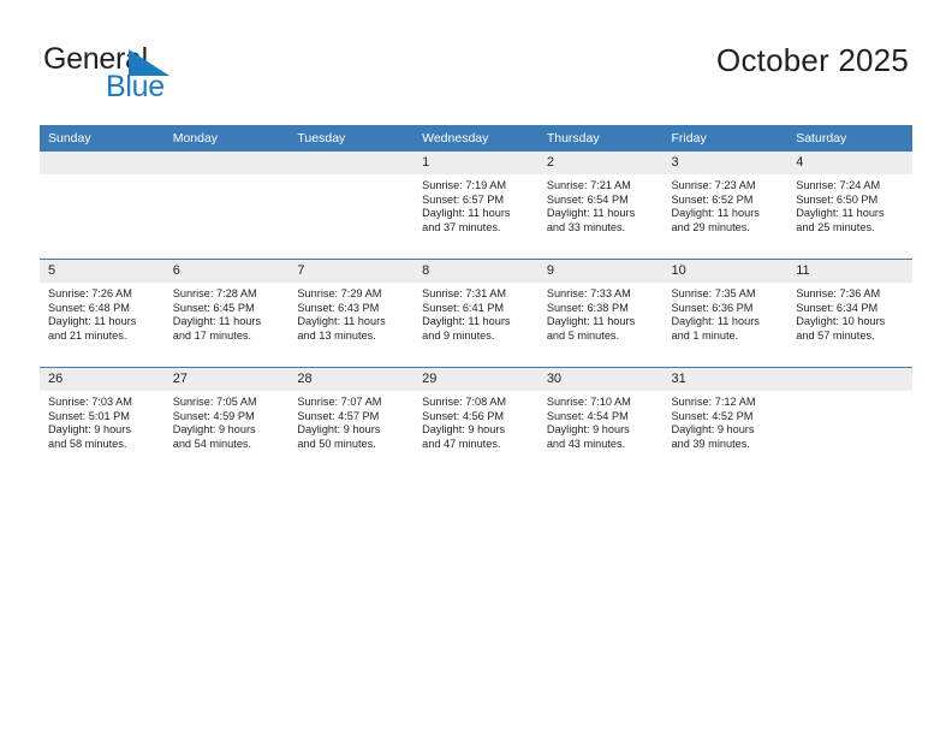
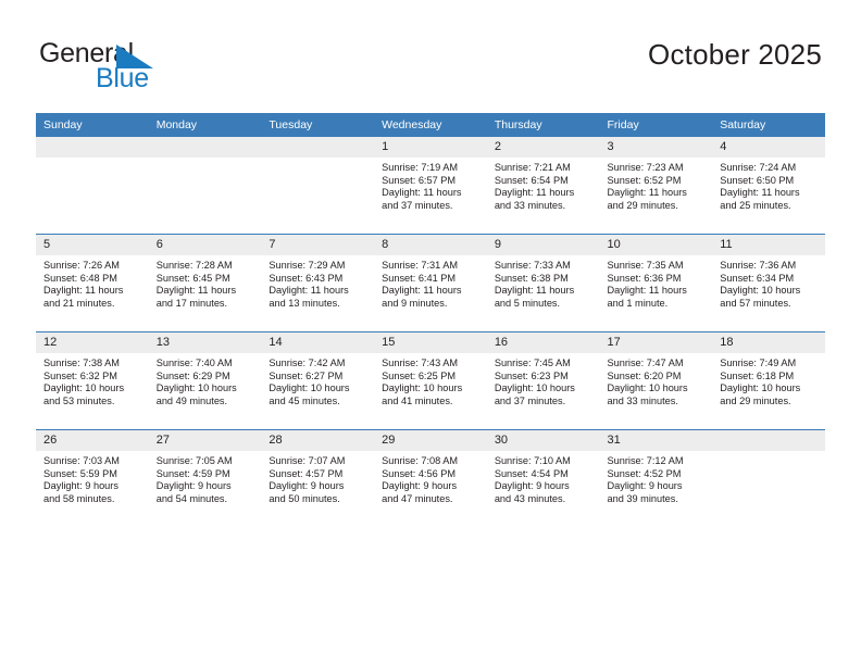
  Generl
  Blue
  October 2025
  Sunday	Monday	Tuesday	Wednesday	Thursday	Friday	Saturday
  			1Sunrise: 7:19 AMSunset: 6:57 PMDaylight: 11 hoursand 37 minutes.	2Sunrise: 7:21 AMSunset: 6:54 PMDaylight: 11 hoursand 33 minutes.	3Sunrise: 7:23 AMSunset: 6:52 PMDaylight: 11 hoursand 29 minutes.	4Sunrise: 7:24 AMSunset: 6:50 PMDaylight: 11 hoursand 25 minutes.
  5Sunrise: 7:26 AMSunset: 6:48 PMDaylight: 11 hoursand 21 minutes.	6Sunrise: 7:28 AMSunset: 6:45 PMDaylight: 11 hoursand 17 minutes.	7Sunrise: 7:29 AMSunset: 6:43 PMDaylight: 11 hoursand 13 minutes.	8Sunrise: 7:31 AMSunset: 6:41 PMDaylight: 11 hoursand 9 minutes.	9Sunrise: 7:33 AMSunset: 6:38 PMDaylight: 11 hoursand 5 minutes.	10Sunrise: 7:35 AMSunset: 6:36 PMDaylight: 11 hoursand 1 minute.	11Sunrise: 7:36 AMSunset: 6:34 PMDaylight: 10 hoursand 57 minutes.
+ 12Sunrise: 7:38 AMSunset: 6:32 PMDaylight: 10 hoursand 53 minutes.	13Sunrise: 7:40 AMSunset: 6:29 PMDaylight: 10 hoursand 49 minutes.	14Sunrise: 7:42 AMSunset: 6:27 PMDaylight: 10 hoursand 45 minutes.	15Sunrise: 7:43 AMSunset: 6:25 PMDaylight: 10 hoursand 41 minutes.	16Sunrise: 7:45 AMSunset: 6:23 PMDaylight: 10 hoursand 37 minutes.	17Sunrise: 7:47 AMSunset: 6:20 PMDaylight: 10 hoursand 33 minutes.	18Sunrise: 7:49 AMSunset: 6:18 PMDaylight: 10 hoursand 29 minutes.
- 26Sunrise: 7:03 AMSunset: 5:01 PMDaylight: 9 hoursand 58 minutes.	27Sunrise: 7:05 AMSunset: 4:59 PMDaylight: 9 hoursand 54 minutes.	28Sunrise: 7:07 AMSunset: 4:57 PMDaylight: 9 hoursand 50 minutes.	29Sunrise: 7:08 AMSunset: 4:56 PMDaylight: 9 hoursand 47 minutes.	30Sunrise: 7:10 AMSunset: 4:54 PMDaylight: 9 hoursand 43 minutes.	31Sunrise: 7:12 AMSunset: 4:52 PMDaylight: 9 hoursand 39 minutes.
+ 26Sunrise: 7:03 AMSunset: 5:59 PMDaylight: 9 hoursand 58 minutes.	27Sunrise: 7:05 AMSunset: 4:59 PMDaylight: 9 hoursand 54 minutes.	28Sunrise: 7:07 AMSunset: 4:57 PMDaylight: 9 hoursand 50 minutes.	29Sunrise: 7:08 AMSunset: 4:56 PMDaylight: 9 hoursand 47 minutes.	30Sunrise: 7:10 AMSunset: 4:54 PMDaylight: 9 hoursand 43 minutes.	31Sunrise: 7:12 AMSunset: 4:52 PMDaylight: 9 hoursand 39 minutes.
